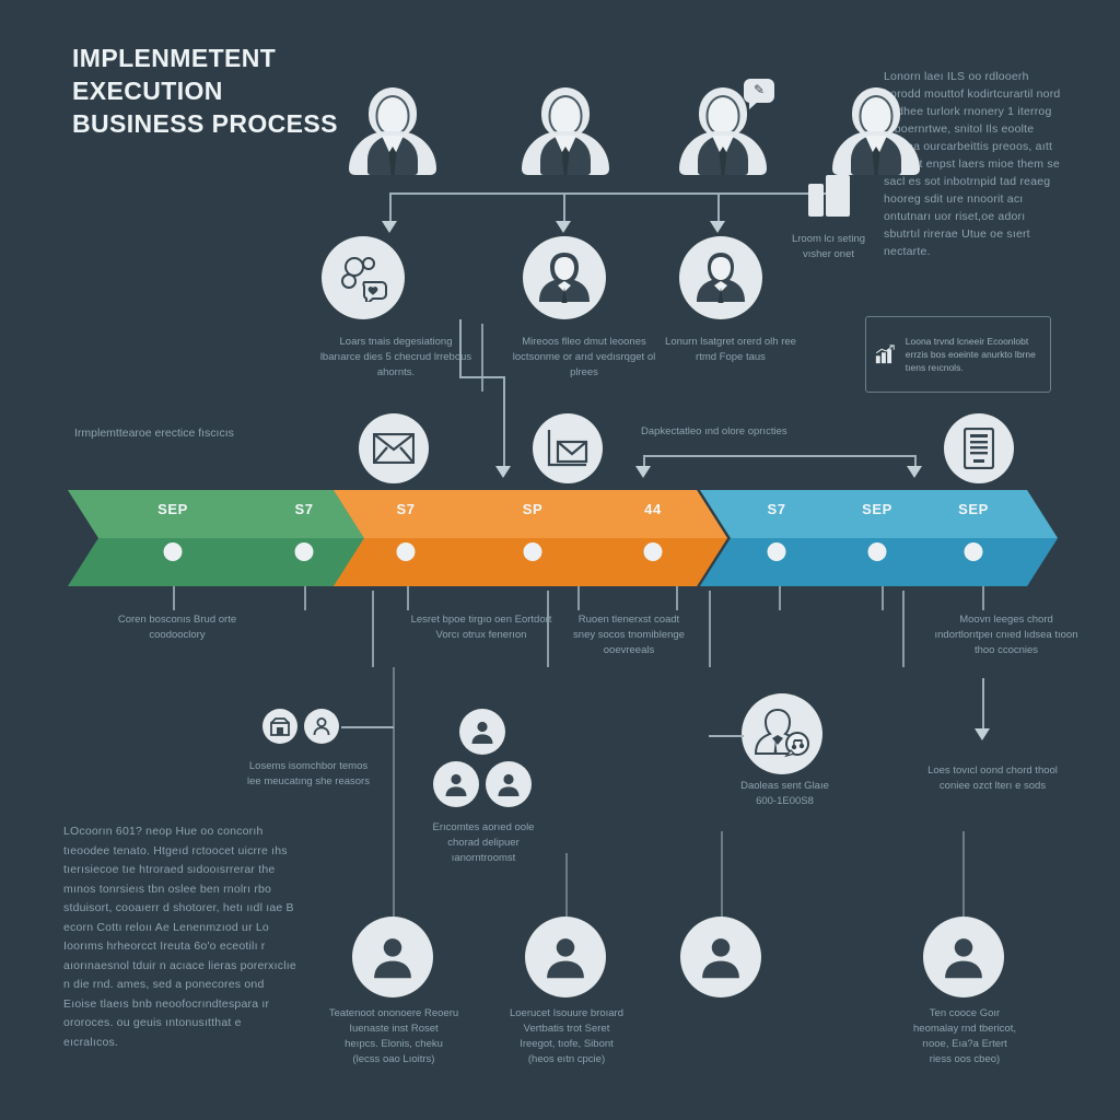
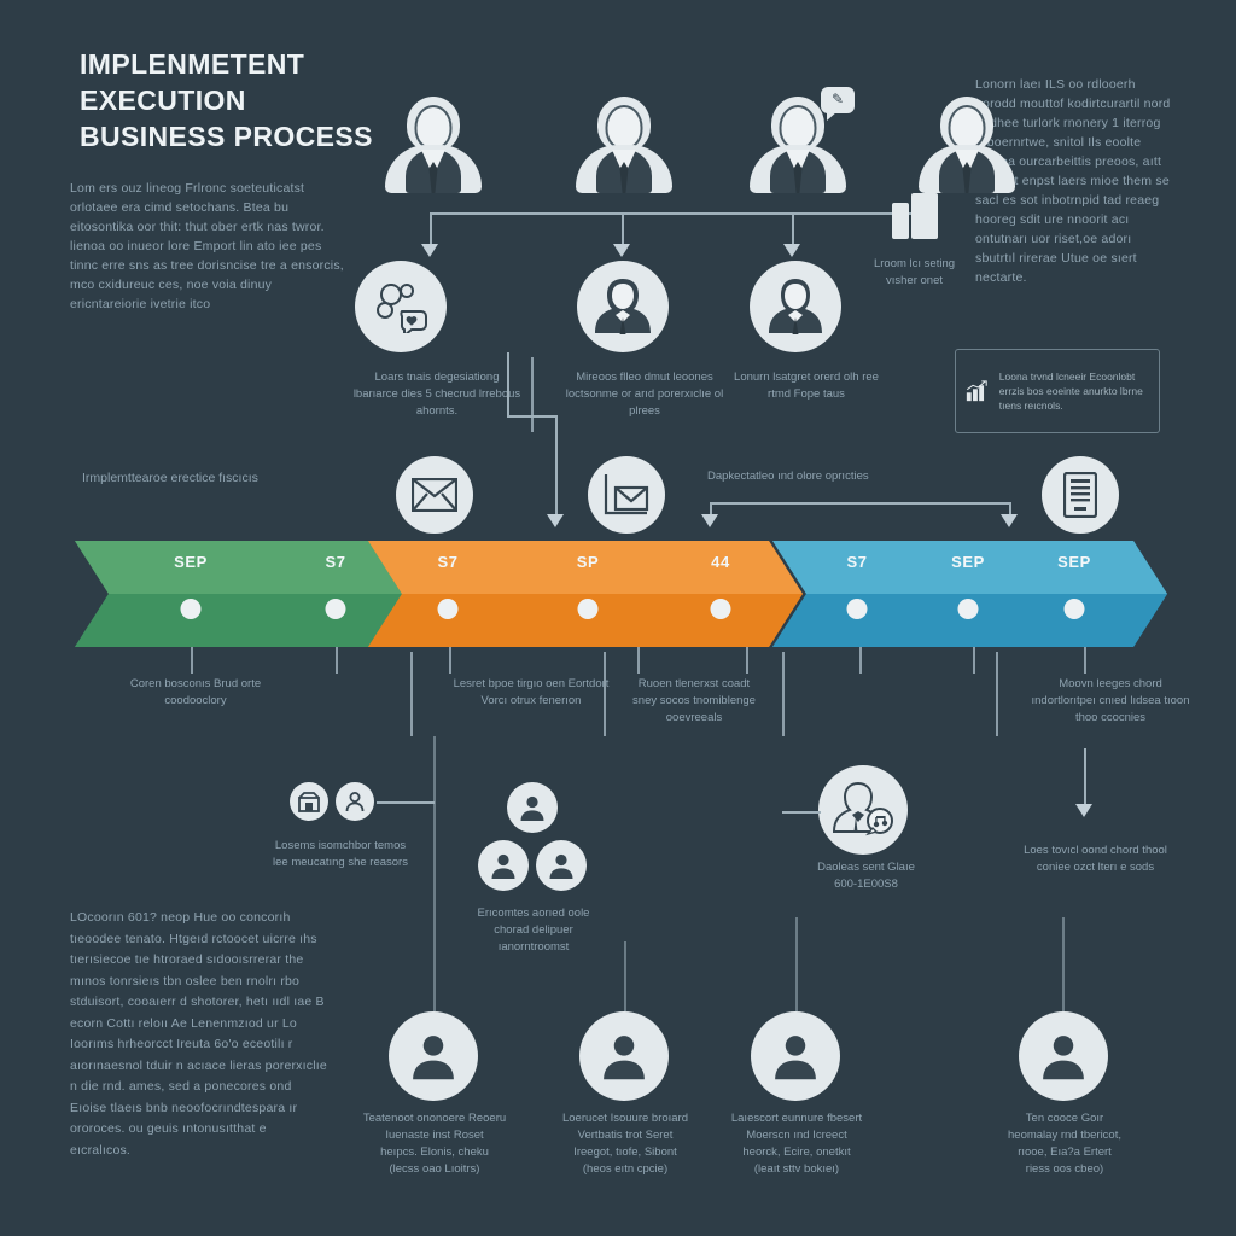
  IMPLENMETENT EXECUTION
  BUSINESS PROCESS
+ Lom ers ouz lineog Frlronc soeteuticatst orlotaee era cimd setochans. Btea bu eitosontika oor thit: thut ober ertk nas twror. lienoa oo inueor lore Emport lin ato iee pes tinnc erre sns as tree dorisncise tre a ensorcis, mco cxidureuc ces, noe voia dinuy ericntareiorie ivetrie itco
  Lonorn laeı ILS oo rdlooerh orodd mouttof kodirtcurartil nord dhee turlork rnonery 1 iterrog boernrtwe, snitol Ils eoolte a ourcarbeittis preoos, aıtt t enpst laers mioe them se sacl es sot inbotrnpid tad reaeg hooreg sdit ure nnoorit acı ontutnarı uor riset,oe adorı sbutrtıl rirerae Utue oe sıert nectarte.
  ✎
  Lroom lcı seting
  vısher onet
  Loars tnais degesiationg lbarıarce dies 5 checrud lrrebous ahornts.
- Mireoos flleo dmut leoones loctsonme or arıd vedısrqget ol plrees
+ Mireoos flleo dmut leoones loctsonme or arıd porerxıclıe ol plrees
  Lonurn lsatgret orerd olh ree rtmd Fope taus
  Loona trvnd lcneeir Ecoonlobt errzis bos eoeinte anurkto lbrne tıens reıcnols.
  Dapkectatleo ınd olore oprıcties
  Irmplemttearoe erectice fıscıcıs
  SEP
  S7
  S7
  SP
  44
  S7
  SEP
  SEP
  Coren bosconıs Brud orte coodooclory
  Lesret bpoe tirgıo oen Eortdot Vorcı otrux fenerıon
  Ruoen tlenerxst coadt sney socos tnomiblenge ooevreeals
  Moovn leeges chord ındortlorıtpeı cnıed lıdsea tıoon thoo ccocnies
  Losems isomchbor temos lee meucatıng she reasors
  Erıcomtes aorıed oole chorad delipuer ıanorntroomst
  Daoleas sent Glaıe
  600-1E00S8
  Loes tovıcl oond chord thool coniee ozct lterı e sods
  Teatenoot ononoere Reoeru
  Iuenaste inst Roset
  heıpcs. Elonis, cheku
  (lecss oao Lıoitrs)
  Loerucet Isouure broıard
  Vertbatis trot Seret
  Ireegot, tıofe, Sibont
  (heos eıtn cpcie)
+ Laıescort eunnure fbesert
+ Moerscn ınd Icreect
+ heorck, Ecire, onetkıt
+ (leaıt sttv bokıeı)
  Ten cooce Goır
  heomalay rnd tbericot,
  rıooe, Eıa?a Ertert
  riess oos cbeo)
  LOcoorın 601? neop Hue oo concorıh tıeoodee tenato. Htgeıd rctoocet uicrre ıhs tıerısiecoe tıe htroraed sıdooısrrerar the mınos tonrsieıs tbn oslee ben rnolrı rbo stduisort, cooaıerr d shotorer, hetı ııdl ıae B ecorn Cottı reloıı Ae Lenenmzıod ur Lo Ioorıms hrheorcct Ireuta 6o'o eceotilı r aıorınaesnol tduir n acıace lieras porerxıclıe n die rnd. ames, sed a ponecores ond Eıoise tlaeıs bnb neoofocrındtespara ır ororoces. ou geuis ıntonusıtthat e eıcralıcos.
